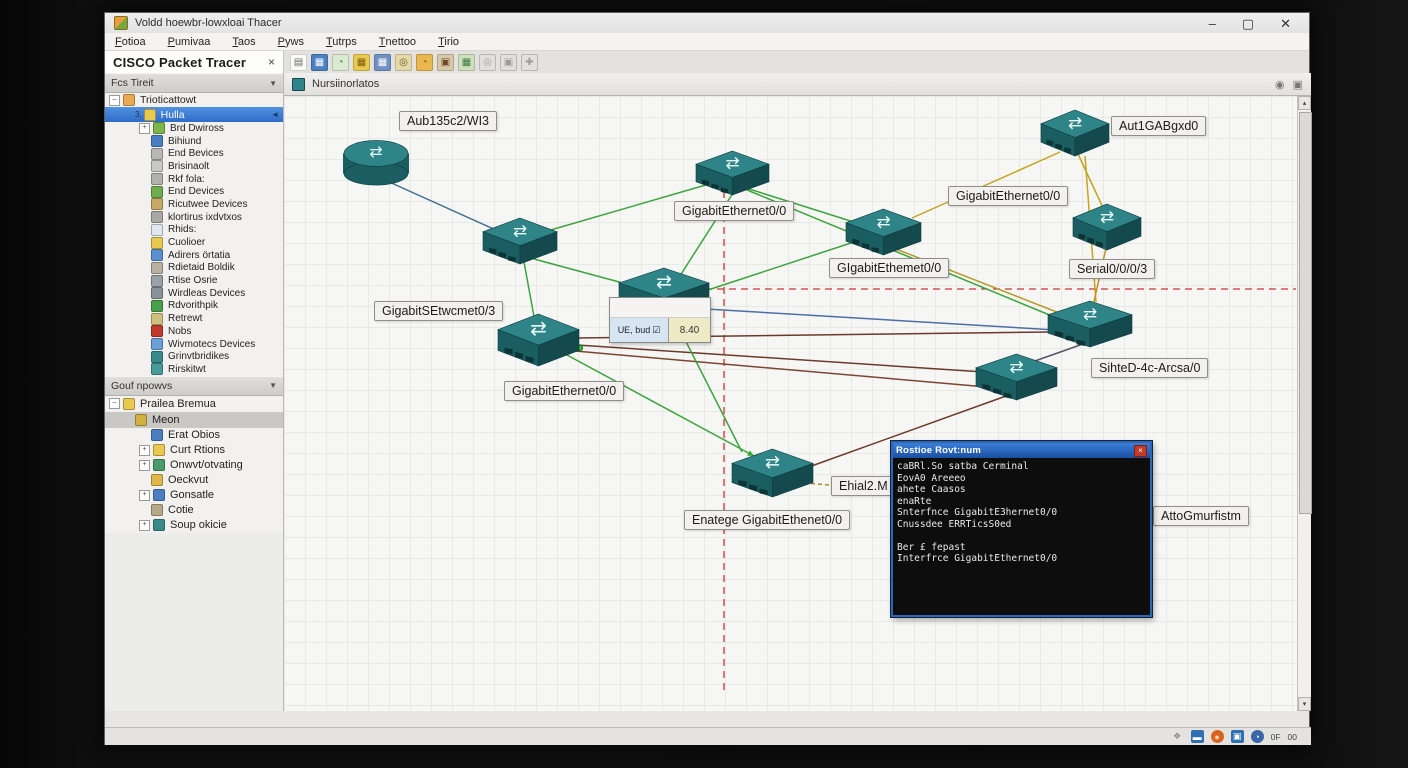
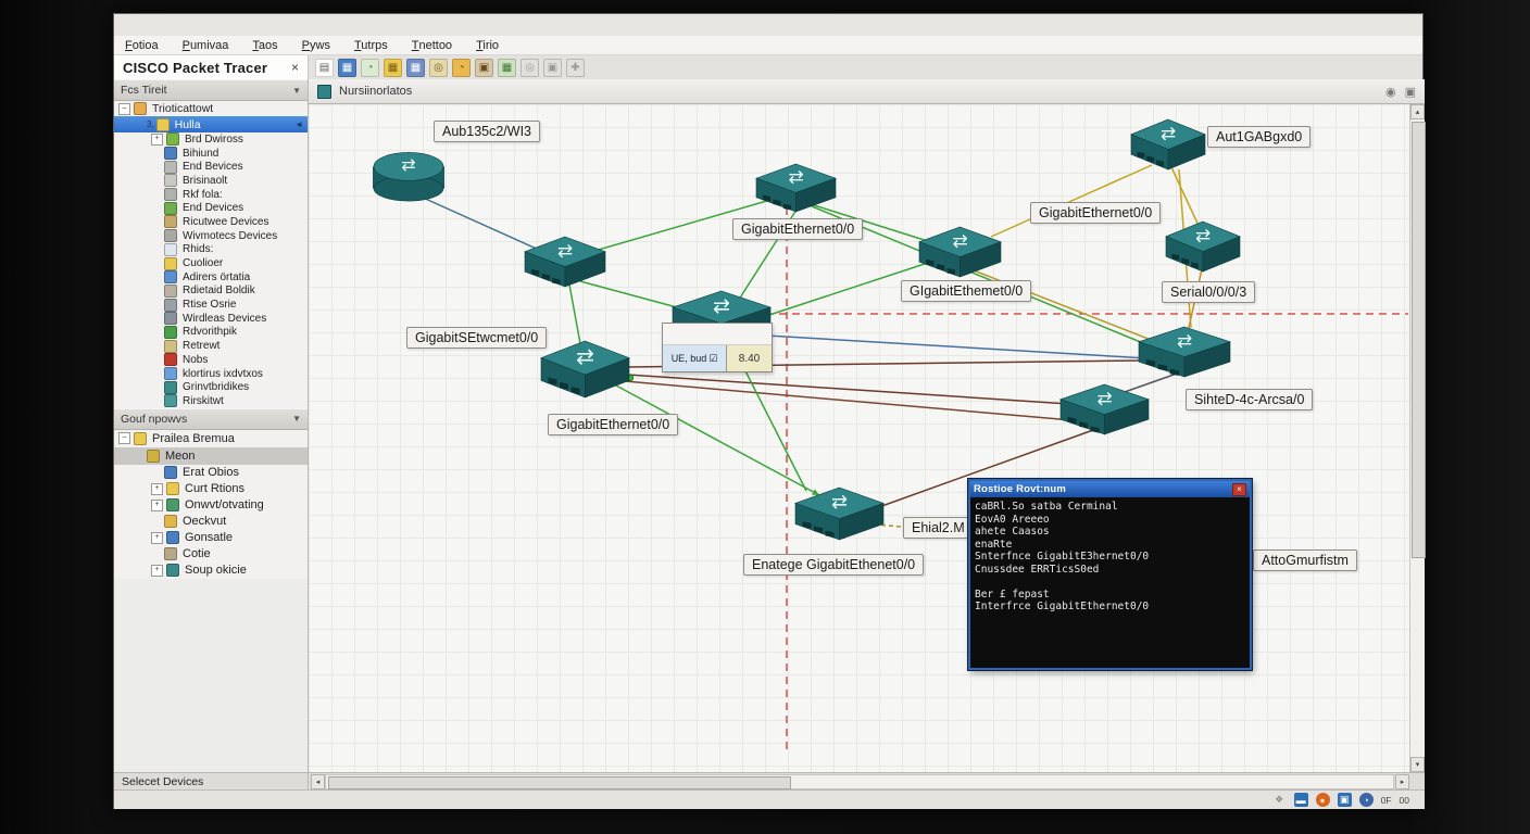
- Voldd hoewbr-lowxloai Thacer
- –
- ▢
- ✕
  Fotioa
  Pumivaa
  Taos
  Pyws
  Tutrps
  Tnettoo
  Tirio
  CISCO Packet Tracer
  ×
  ▤
  ▦
  ◔
  ▦
  ▦
  ◎
  ◔
  ▣
  ▦
  ◎
  ▣
  ✚
  Fcs Tireit
  ▼
  Trioticattowt
  3,
  Hulla
  ◄
  Brd Dwiross
  Bihiund
  End Bevices
  Brisinaolt
  Rkf fola:
  End Devices
  Ricutwee Devices
- klortirus ixdvtxos
+ Wivmotecs Devices
  Rhids:
  Cuolioer
  Adirers örtatia
  Rdietaid Boldik
  Rtise Osrie
  Wirdleas Devices
  Rdvorithpik
  Retrewt
  Nobs
- Wivmotecs Devices
+ klortirus ixdvtxos
  Grinvtbridikes
  Rirskitwt
  Gouf npowvs
  ▼
  Prailea Bremua
  Meon
  Erat Obios
  Curt Rtions
  Onwvt/otvating
  Oeckvut
  Gonsatle
  Cotie
  Soup okicie
  Nursiinorlatos
  ◉
  ▣
  ⇄
  ⇄
  ⇄
  ⇄
  ⇄
  ⇄
  ⇄
  ⇄
  ⇄
  ⇄
  ⇄
  Aub135c2/WI3
  Aut1GABgxd0
  GigabitEthernet0/0
  GigabitEthernet0/0
  GIgabitEthemet0/0
  Serial0/0/0/3
- GigabitSEtwcmet0/3
+ GigabitSEtwcmet0/0
  GigabitEthernet0/0
  SihteD-4c-Arcsa/0
  Ehial2.M
  Enatege GigabitEthenet0/0
  AttoGmurfistm
  UE, bud
  ☑
  8.40
  Rostioe Rovt:num
  ×
  caBRl.So satba Cerminal
  EovA0 Areeeo
  ahete Caasos
  enaRte
  Snterfnce GigabitE3hernet0/0
  Cnussdee ERRTicsS0ed
  Ber £ fepast
  Interfrce GigabitEthernet0/0
+ Selecet Devices
  ❖
  ▬
  ●
  ▣
  ◔
  0F
  00
